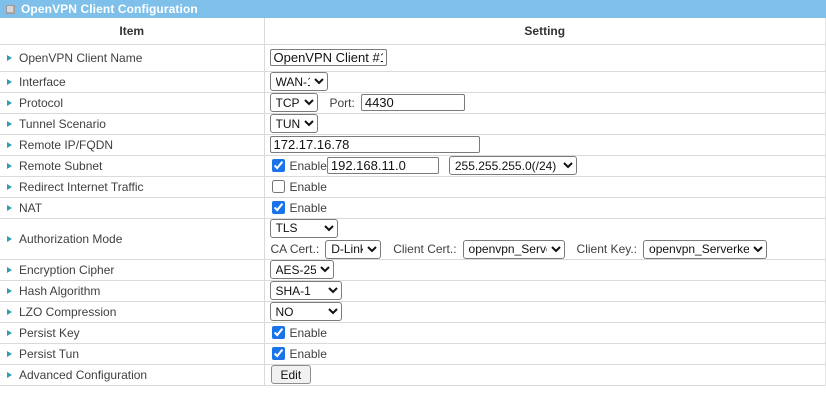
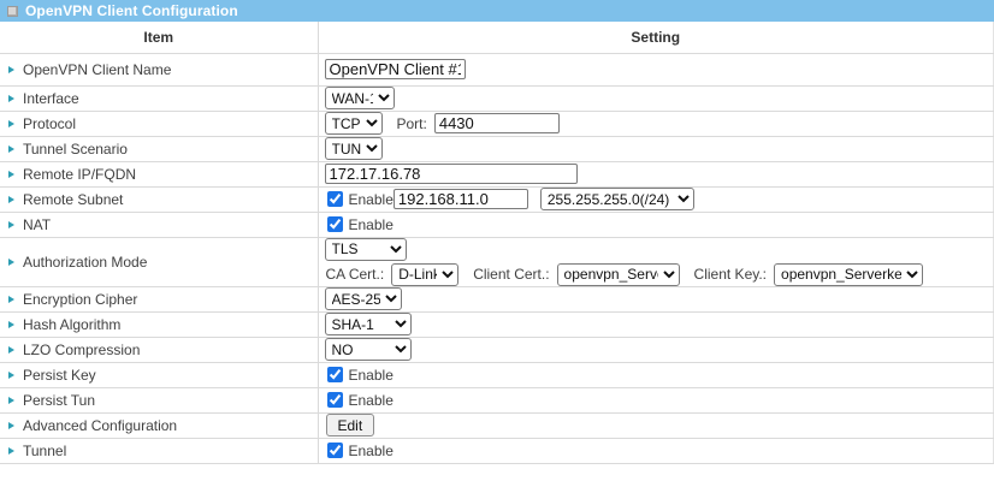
  OpenVPN Client Configuration
  Item	Setting
  OpenVPN Client Name	OpenVPN Client #
  Interface	WAN-
  Protocol	TCP Port: 4430
  Tunnel Scenario	TUN
  Remote IP/FQDN	172.17.16.78
  Remote Subnet	Enable 192.168.11.0 255.255.255.0(/24)
- Redirect Internet Traffic	Enable
  NAT	Enable
  Authorization Mode	TLS CA Cert.: D-Link Client Cert.: openvpn_Serv Client Key.: openvpn_Serverke
  Encryption Cipher	AES-25
  Hash Algorithm	SHA-1
  LZO Compression	NO
  Persist Key	Enable
  Persist Tun	Enable
  Advanced Configuration	Edit
+ Tunnel	Enable
